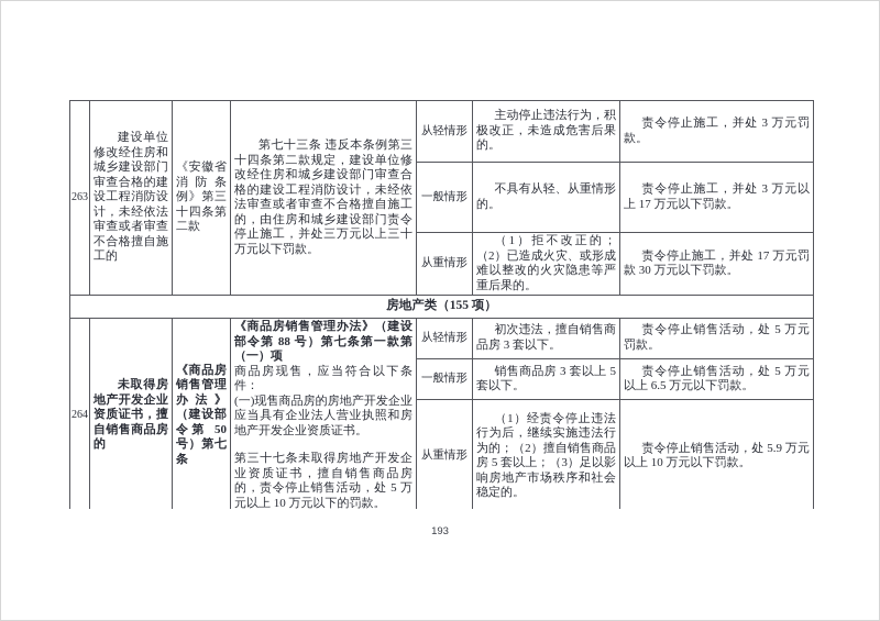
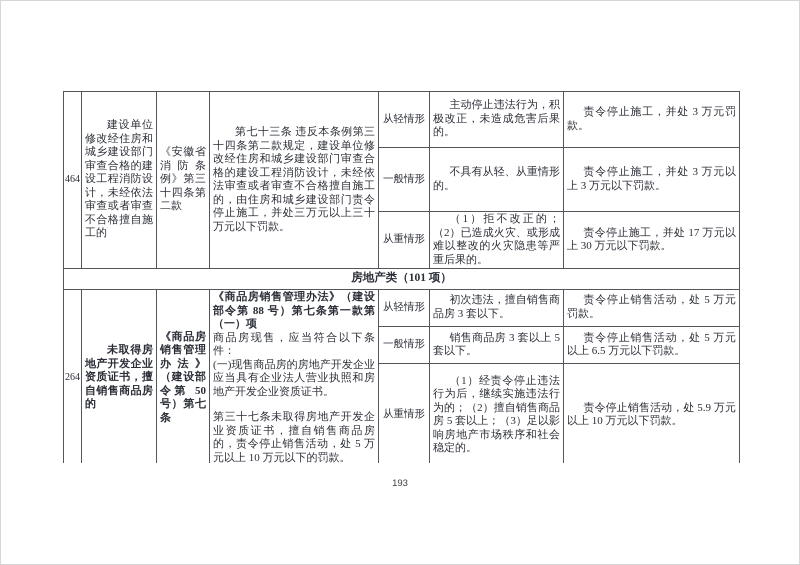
- 263	建设单位修改经住房和城乡建设部门审查合格的建设工程消防设计，未经依法审查或者审查不合格擅自施工的	《安徽省消防条例》第三十四条第二款	第七十三条 违反本条例第三十四条第二款规定，建设单位修改经住房和城乡建设部门审查合格的建设工程消防设计，未经依法审查或者审查不合格擅自施工的，由住房和城乡建设部门责令停止施工，并处三万元以上三十万元以下罚款。	从轻情形	主动停止违法行为，积极改正，未造成危害后果的。	责令停止施工，并处 3 万元罚款。
+ 464	建设单位修改经住房和城乡建设部门审查合格的建设工程消防设计，未经依法审查或者审查不合格擅自施工的	《安徽省消防条例》第三十四条第二款	第七十三条 违反本条例第三十四条第二款规定，建设单位修改经住房和城乡建设部门审查合格的建设工程消防设计，未经依法审查或者审查不合格擅自施工的，由住房和城乡建设部门责令停止施工，并处三万元以上三十万元以下罚款。	从轻情形	主动停止违法行为，积极改正，未造成危害后果的。	责令停止施工，并处 3 万元罚款。
- 一般情形	不具有从轻、从重情形的。	责令停止施工，并处 3 万元以上 17 万元以下罚款。
+ 一般情形	不具有从轻、从重情形的。	责令停止施工，并处 3 万元以上 3 万元以下罚款。
- 从重情形	（1）拒不改正的；（2）已造成火灾、或形成难以整改的火灾隐患等严重后果的。	责令停止施工，并处 17 万元罚款 30 万元以下罚款。
+ 从重情形	（1）拒不改正的；（2）已造成火灾、或形成难以整改的火灾隐患等严重后果的。	责令停止施工，并处 17 万元以上 30 万元以下罚款。
- 房地产类（155 项）
+ 房地产类（101 项）
  264	未取得房地产开发企业资质证书，擅自销售商品房的	《商品房销售管理办法》（建设部令第 50 号）第七条	《商品房销售管理办法》（建设部令第 88 号）第七条第一款第（一）项 商品房现售，应当符合以下条件： (一)现售商品房的房地产开发企业应当具有企业法人营业执照和房地产开发企业资质证书。 第三十七条未取得房地产开发企业资质证书，擅自销售商品房的，责令停止销售活动，处 5 万元以上 10 万元以下的罚款。	从轻情形	初次违法，擅自销售商品房 3 套以下。	责令停止销售活动，处 5 万元罚款。
  一般情形	销售商品房 3 套以上 5 套以下。	责令停止销售活动，处 5 万元以上 6.5 万元以下罚款。
  从重情形	（1）经责令停止违法行为后，继续实施违法行为的；（2）擅自销售商品房 5 套以上；（3）足以影响房地产市场秩序和社会稳定的。	责令停止销售活动，处 5.9 万元以上 10 万元以下罚款。
  193
